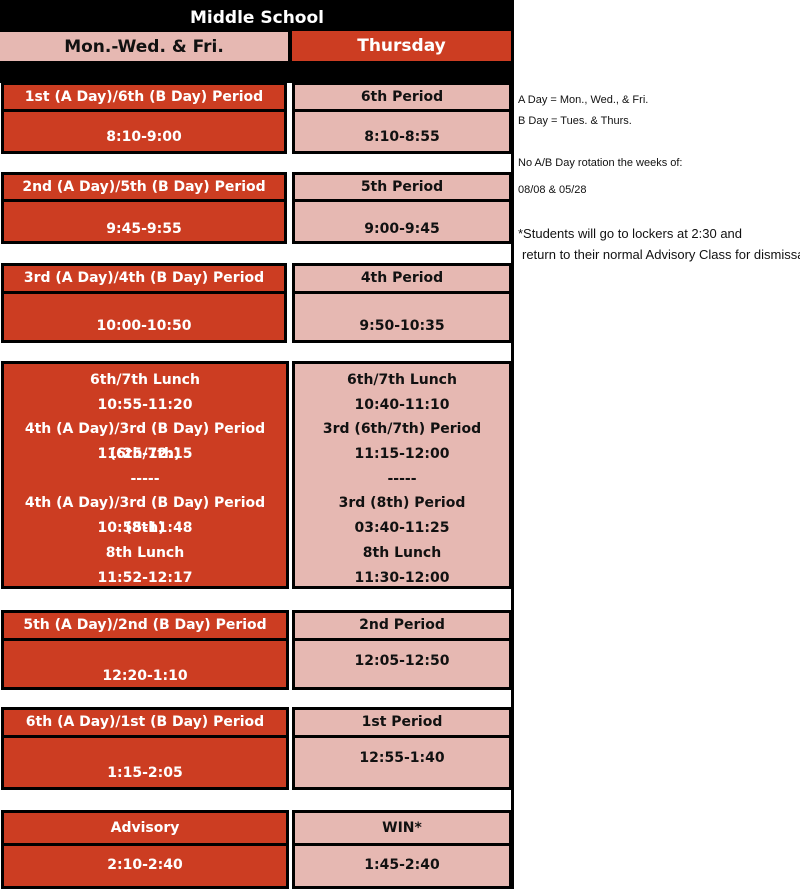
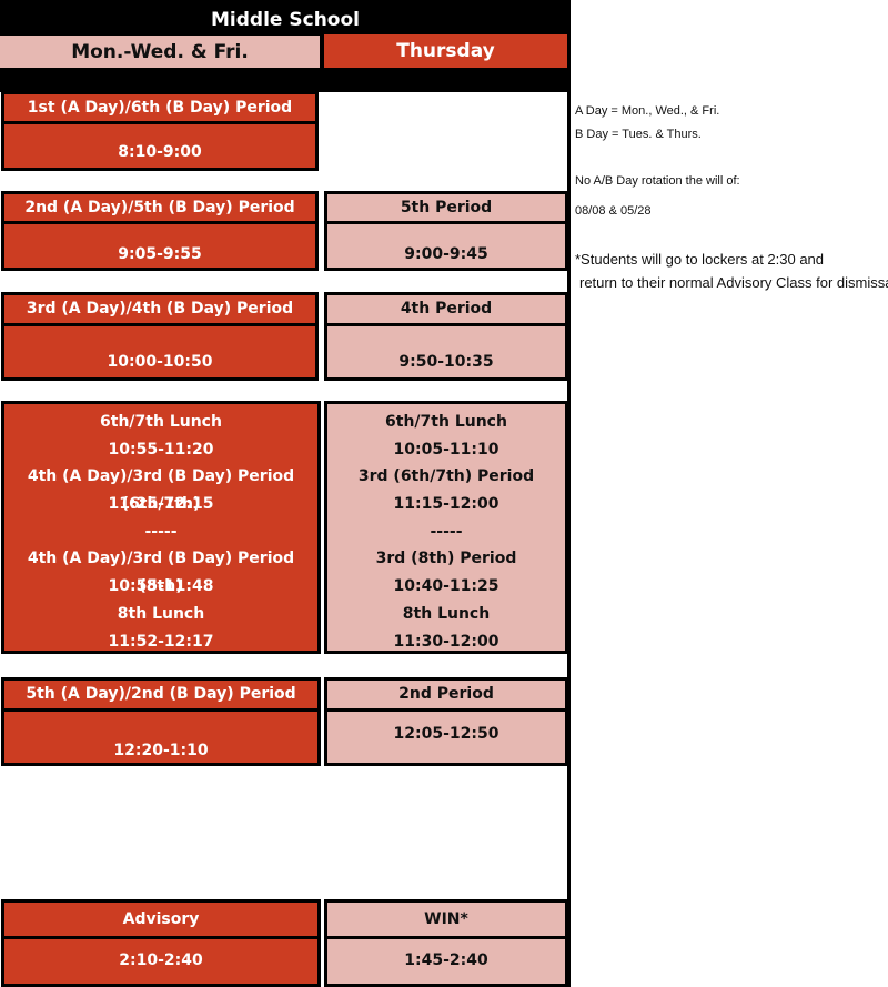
  Middle School
  Mon.-Wed. & Fri.
  Thursday
  1st (A Day)/6th (B Day) Period
  8:10-9:00
- 6th Period
- 8:10-8:55
  2nd (A Day)/5th (B Day) Period
- 9:45-9:55
+ 9:05-9:55
  5th Period
  9:00-9:45
  3rd (A Day)/4th (B Day) Period
  10:00-10:50
  4th Period
  9:50-10:35
  6th/7th Lunch
  10:55-11:20
  4th (A Day)/3rd (B Day) Period (6th/7th)
  11:25-12:15
  -----
  4th (A Day)/3rd (B Day) Period (8th)
  10:55-11:48
  8th Lunch
  11:52-12:17
  6th/7th Lunch
- 10:40-11:10
+ 10:05-11:10
  3rd (6th/7th) Period
  11:15-12:00
  -----
  3rd (8th) Period
- 03:40-11:25
+ 10:40-11:25
  8th Lunch
  11:30-12:00
  5th (A Day)/2nd (B Day) Period
  12:20-1:10
  2nd Period
  12:05-12:50
- 6th (A Day)/1st (B Day) Period
- 1:15-2:05
- 1st Period
- 12:55-1:40
  Advisory
  2:10-2:40
  WIN*
  1:45-2:40
  A Day = Mon., Wed., & Fri.
  B Day = Tues. & Thurs.
- No A/B Day rotation the weeks of:
+ No A/B Day rotation the will of:
  08/08 & 05/28
  *Students will go to lockers at 2:30 and
  return to their normal Advisory Class for dismiss
